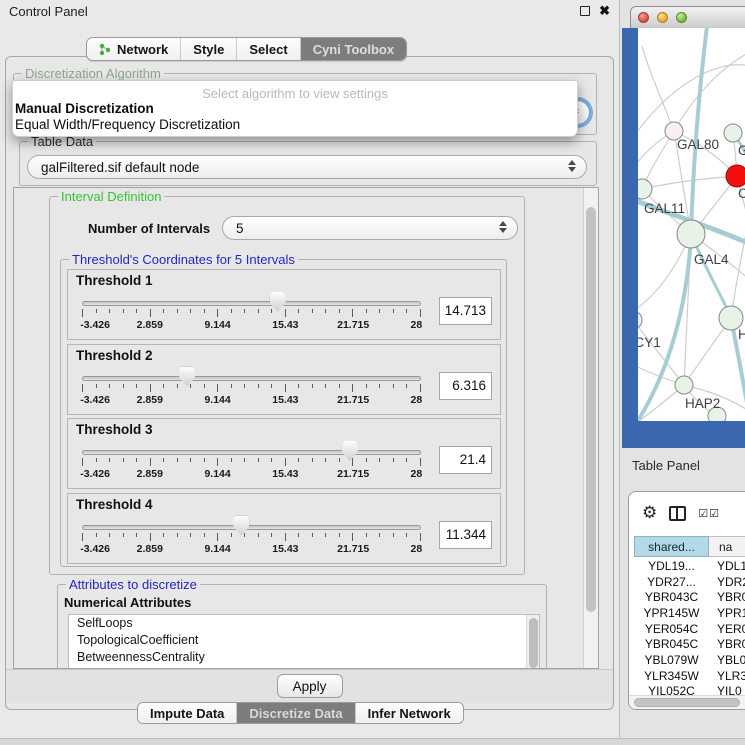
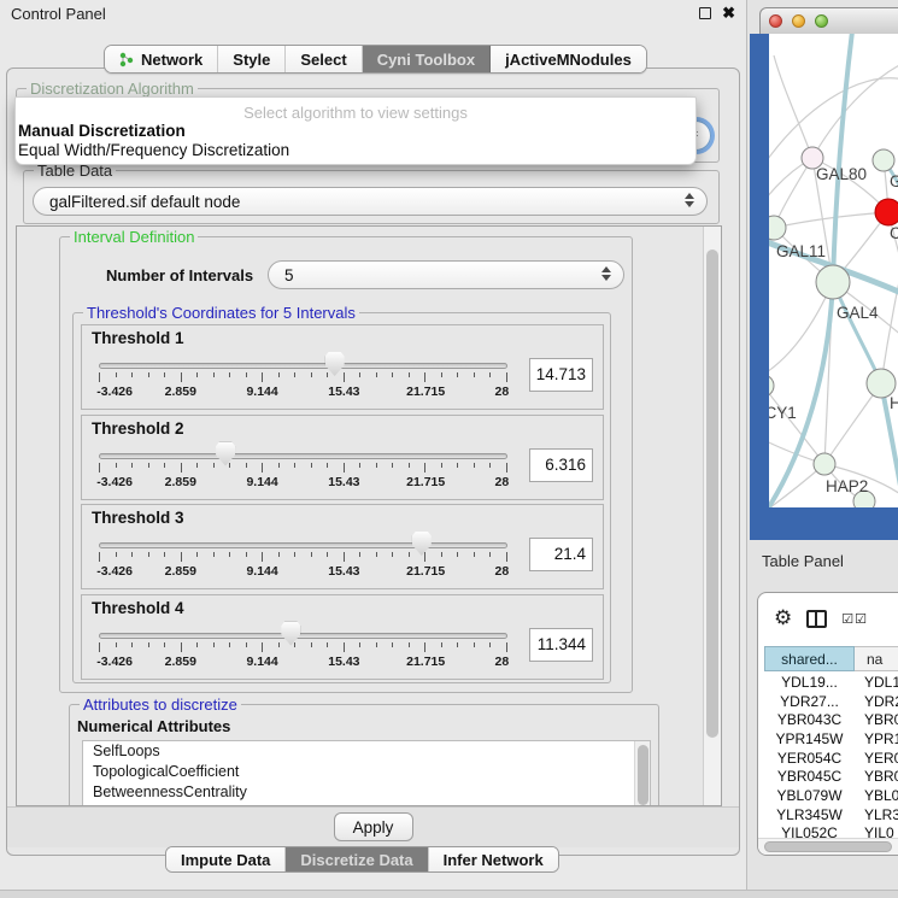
  Control Panel
  ✖
  Network
  Style
  Select
  Cyni Toolbox
+ jActiveMNodules
  Discretization Algorithm
  Table Data
  galFiltered.sif default node
  Interval Definition
  Number of Intervals
  5
  Threshold's Coordinates for 5 Intervals
  Threshold 1
  -3.426
  2.859
  9.144
  15.43
  21.715
  28
  14.713
  Threshold 2
  -3.426
  2.859
  9.144
  15.43
  21.715
  28
  6.316
  Threshold 3
  -3.426
  2.859
  9.144
  15.43
  21.715
  28
  21.4
  Threshold 4
  -3.426
  2.859
  9.144
  15.43
  21.715
  28
  11.344
  Attributes to discretize
  Numerical Attributes
  SelfLoops
  TopologicalCoefficient
  BetweennessCentrality
  Apply
  Impute Data
  Discretize Data
  Infer Network
  Select algorithm to view settings
  Manual Discretization
  Equal Width/Frequency Discretization
  GAL80
  C
  GAL11
  GAL4
  CY1
  H
  HAP2
  Table Panel
  ⚙
  ☑☑
  shared...
  na
  YDL19...
  YDL1
  YDR27...
  YDR
  YBR043C
  YBR
  YPR145W
  YPR
  YER054C
  YER
  YBR045C
  YBR
  YBL079W
  YBL0
  YLR345W
  YLR3
  YIL052C
  YIL0
